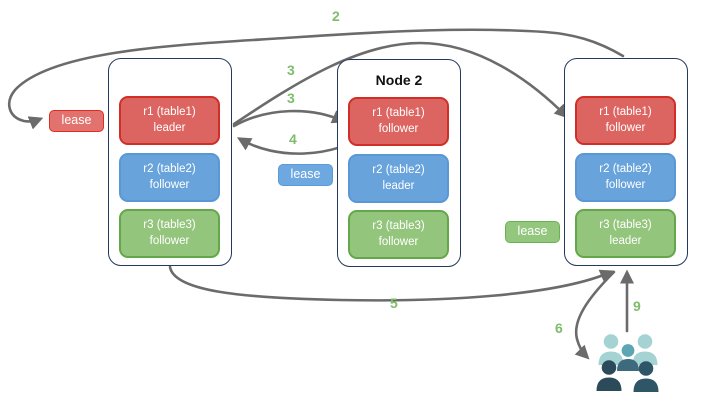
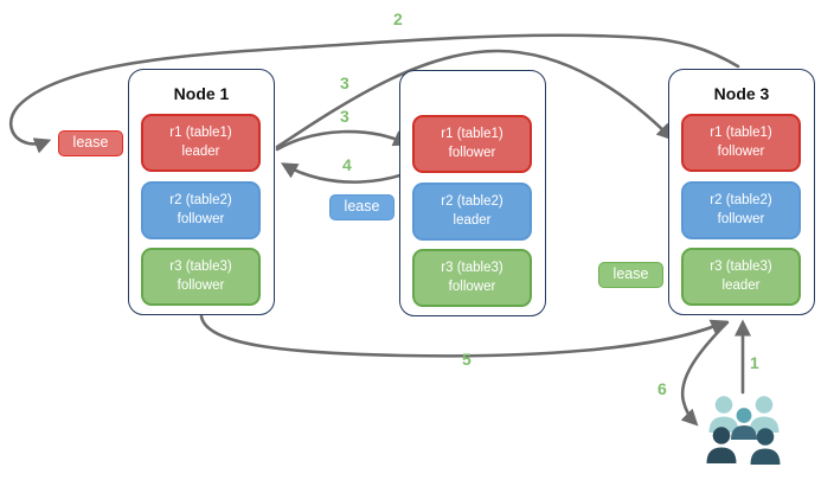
+ Node 1
  r1 (table1)
  leader
  r2 (table2)
  follower
  r3 (table3)
  follower
- Node 2
  r1 (table1)
  follower
  r2 (table2)
  leader
  r3 (table3)
  follower
+ Node 3
  r1 (table1)
  follower
  r2 (table2)
  follower
  r3 (table3)
  leader
  lease
  lease
  lease
- 9
+ 1
  2
  3
  3
  4
  5
  6
